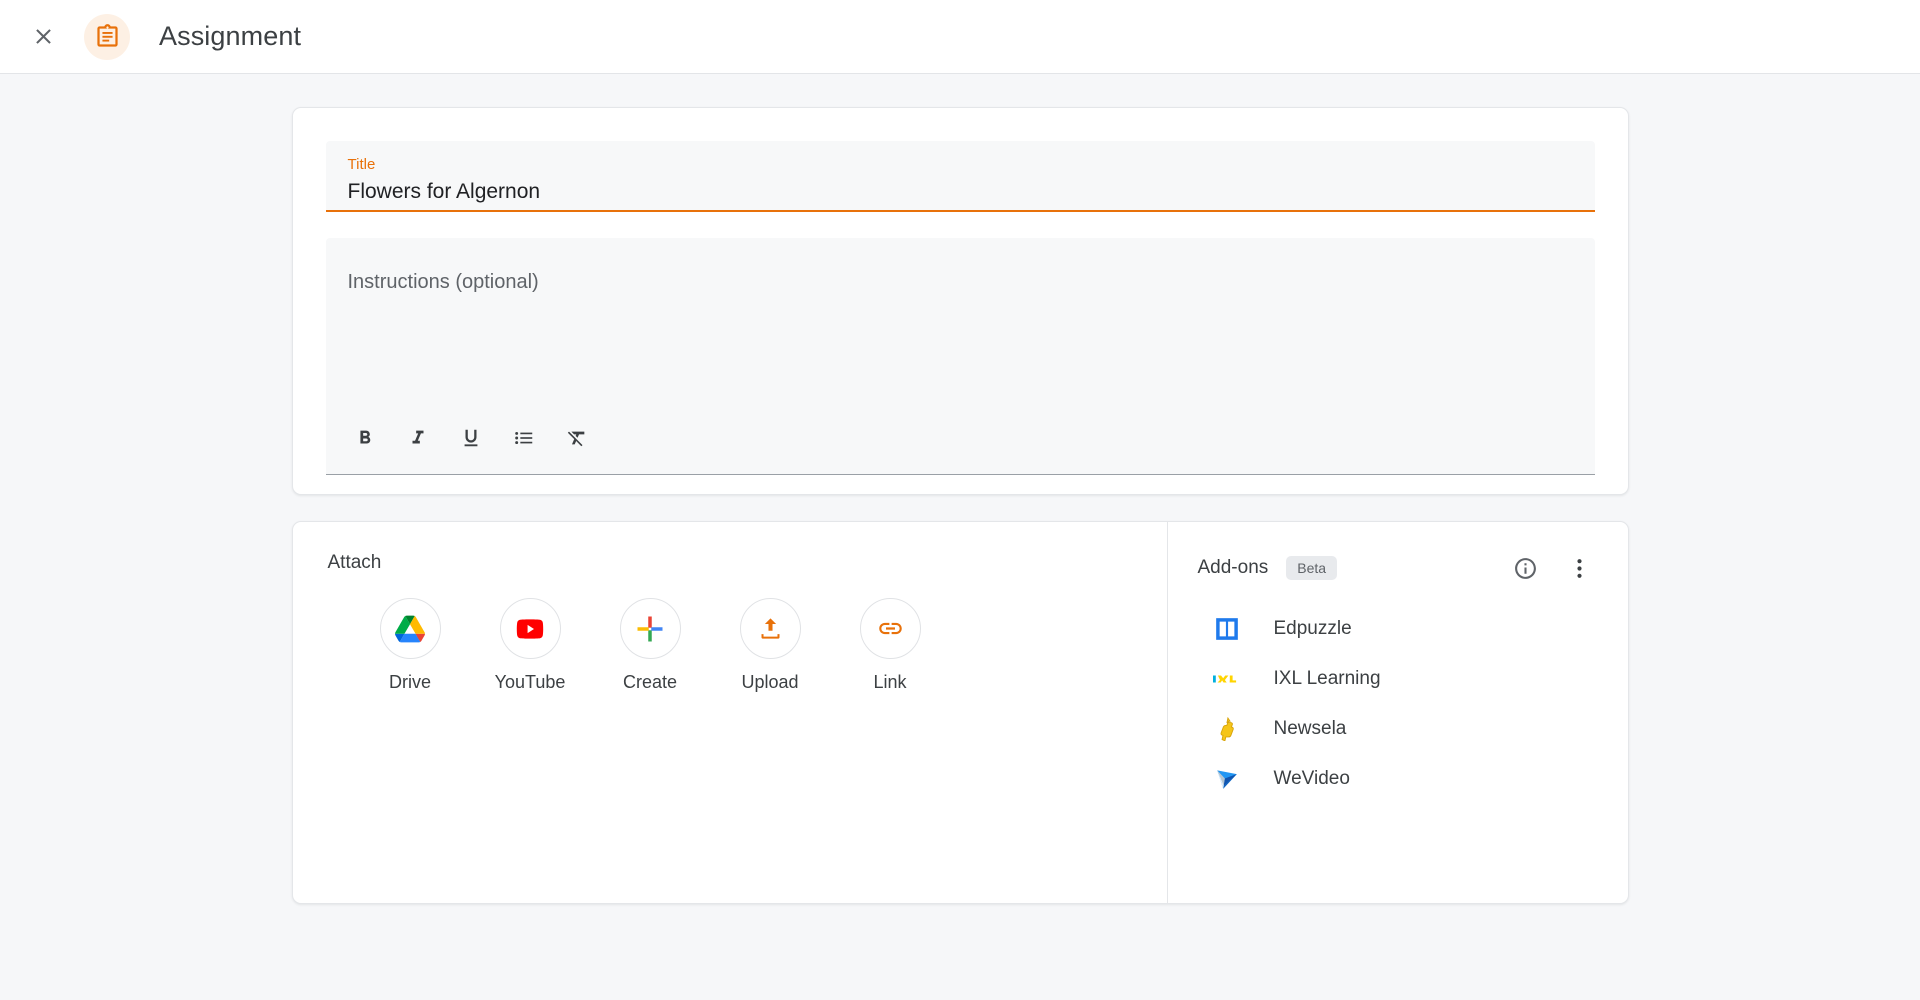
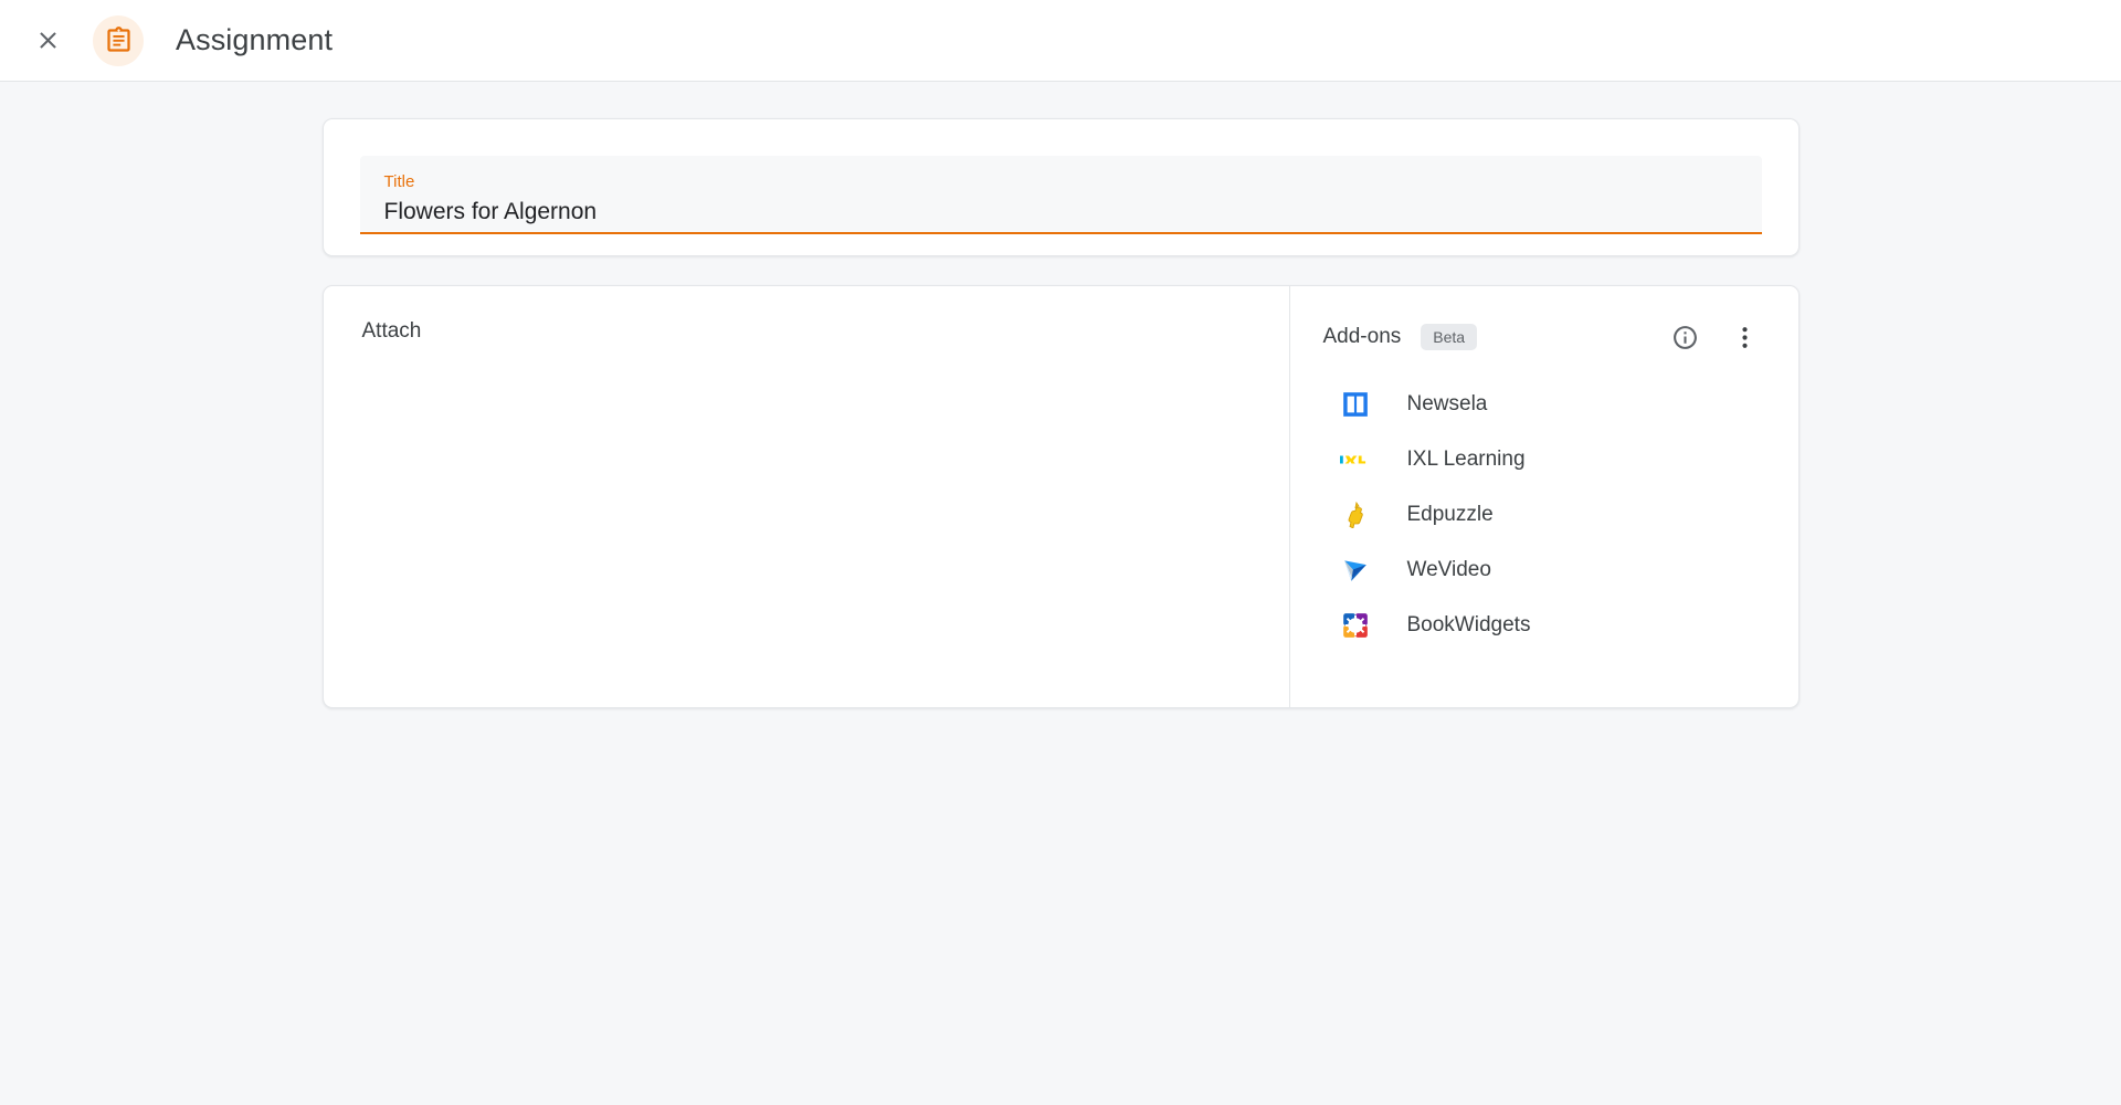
  Assignment
  Title
  Flowers for Algernon
- Instructions (optional)
  Attach
- Drive
- YouTube
- Create
- Upload
- Link
  Add-ons
  Beta
- Edpuzzle
+ Newsela
  IXL Learning
- Newsela
+ Edpuzzle
  WeVideo
+ BookWidgets
